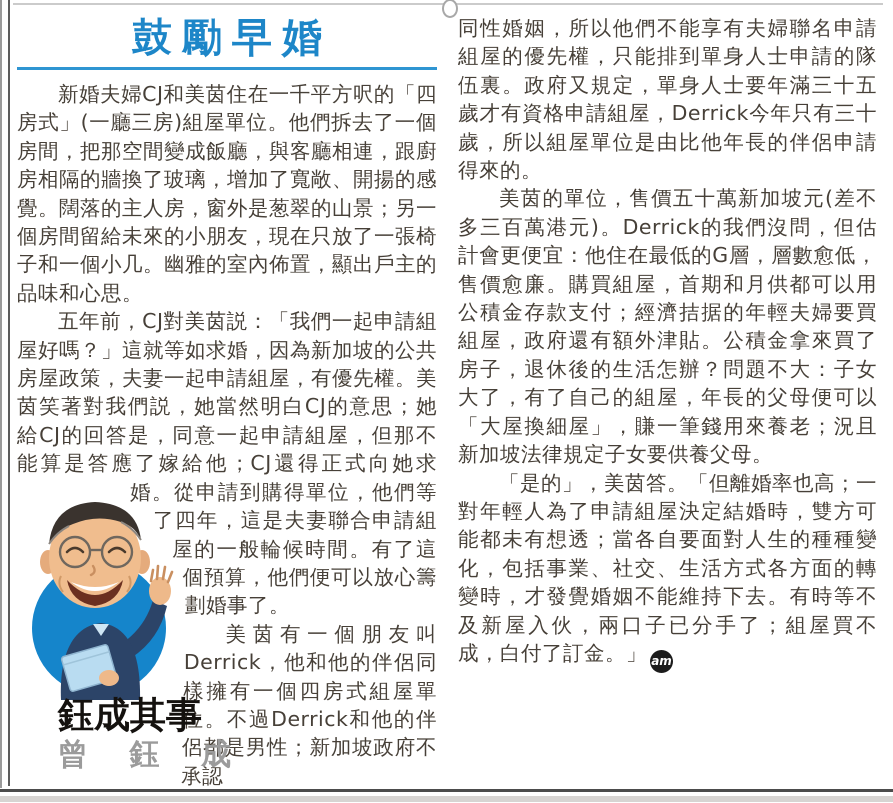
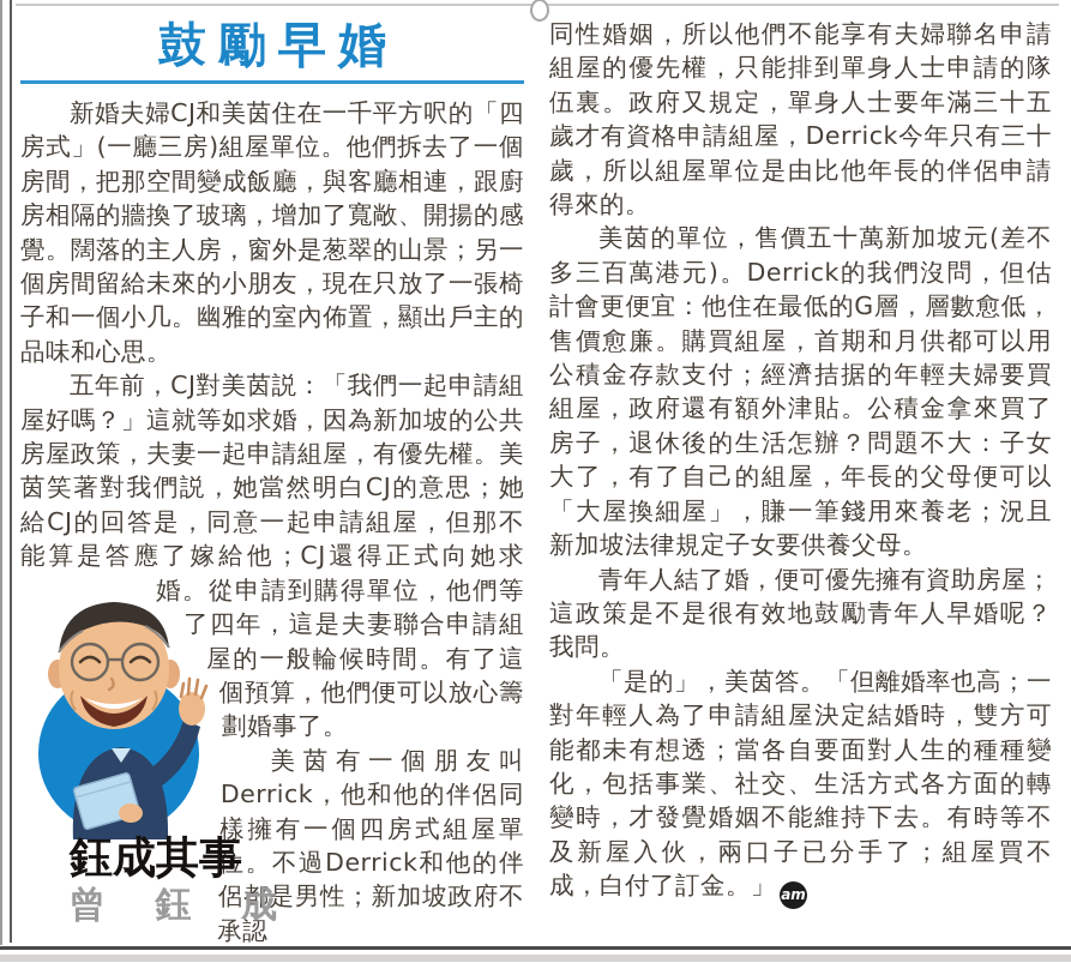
  鼓勵早婚
  新婚夫婦CJ和美茵住在一千平方呎的「四房式」(一廳三房)組屋單位。他們拆去了一個房間，把那空間變成飯廳，與客廳相連，跟廚房相隔的牆換了玻璃，增加了寬敞、開揚的感覺。闊落的主人房，窗外是葱翠的山景；另一個房間留給未來的小朋友，現在只放了一張椅子和一個小几。幽雅的室內佈置，顯出戶主的品味和心思。
  五年前，CJ對美茵説：「我們一起申請組屋好嗎？」這就等如求婚，因為新加坡的公共房屋政策，夫妻一起申請組屋，有優先權。美茵笑著對我們説，她當然明白CJ的意思；她給CJ的回答是，同意一起申請組屋，但那不能算是答應了嫁給他；CJ還得正式向
  鈺成其事
  曾
  鈺
  成
  她求婚。從申請到購得單位，他們等了四年，這是夫妻聯合申請組屋的一般輪候時間。有了這個預算，他們便可以放心籌劃婚事了。
  美茵有一個朋友叫Derrick，他和他的伴侶同樣擁有一個四房式組屋單位。不過Derrick和他的伴侶都是男性；新加坡政府不承認
  同性婚姻，所以他們不能享有夫婦聯名申請組屋的優先權，只能排到單身人士申請的隊伍裏。政府又規定，單身人士要年滿三十五歲才有資格申請組屋，Derrick今年只有三十歲，所以組屋單位是由比他年長的伴侶申請得來的。
  美茵的單位，售價五十萬新加坡元(差不多三百萬港元)。Derrick的我們沒問，但估計會更便宜：他住在最低的G層，層數愈低，售價愈廉。購買組屋，首期和月供都可以用公積金存款支付；經濟拮据的年輕夫婦要買組屋，政府還有額外津貼。公積金拿來買了房子，退休後的生活怎辦？問題不大：子女大了，有了自己的組屋，年長的父母便可以「大屋換細屋」，賺一筆錢用來養老；況且新加坡法律規定子女要供養父母。
+ 青年人結了婚，便可優先擁有資助房屋；這政策是不是很有效地鼓勵青年人早婚呢？我問。
  「是的」，美茵答。「但離婚率也高；一對年輕人為了申請組屋決定結婚時，雙方可能都未有想透；當各自要面對人生的種種變化，包括事業、社交、生活方式各方面的轉變時，才發覺婚姻不能維持下去。有時等不及新屋入伙，兩口子已分手了；組屋買不成，白付了訂金。」 am
